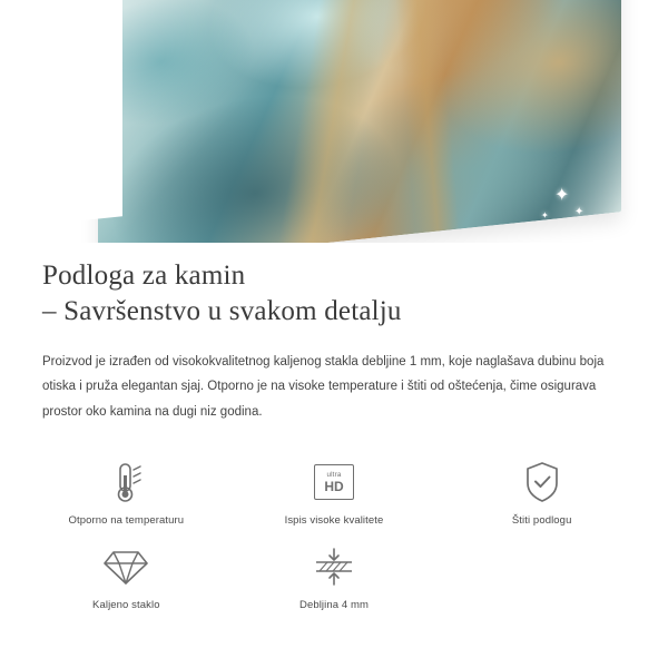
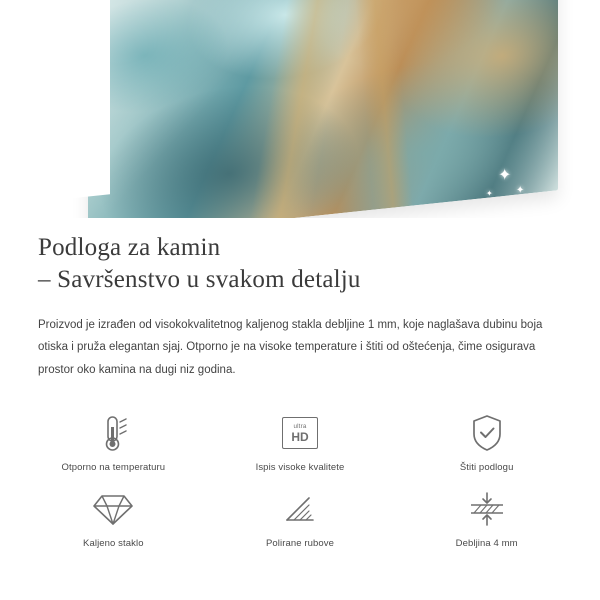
  ✦
  ✦
  ✦
  Podloga za kamin
  – Savršenstvo u svakom detalju
  Proizvod je izrađen od visokokvalitetnog kaljenog stakla debljine 1 mm, koje naglašava dubinu boja otiska i pruža elegantan sjaj. Otporno je na visoke temperature i štiti od oštećenja, čime osigurava prostor oko kamina na dugi niz godina.
  Otporno na temperaturu
  HD
  Ispis visoke kvalitete
  Štiti podlogu
  Kaljeno staklo
+ Polirane rubove
  Debljina 4 mm
